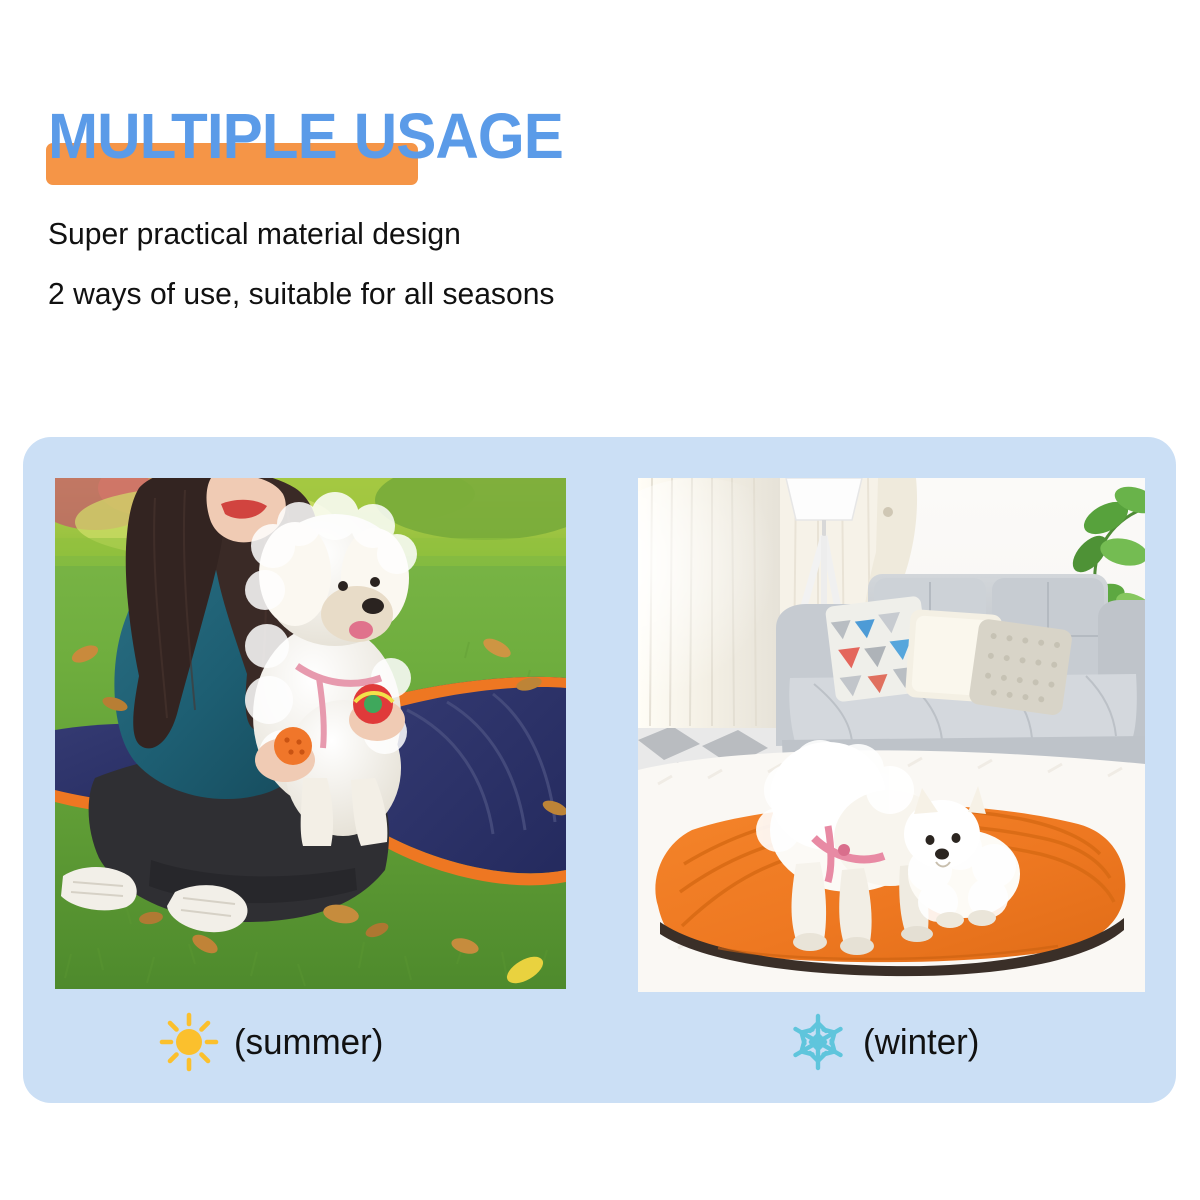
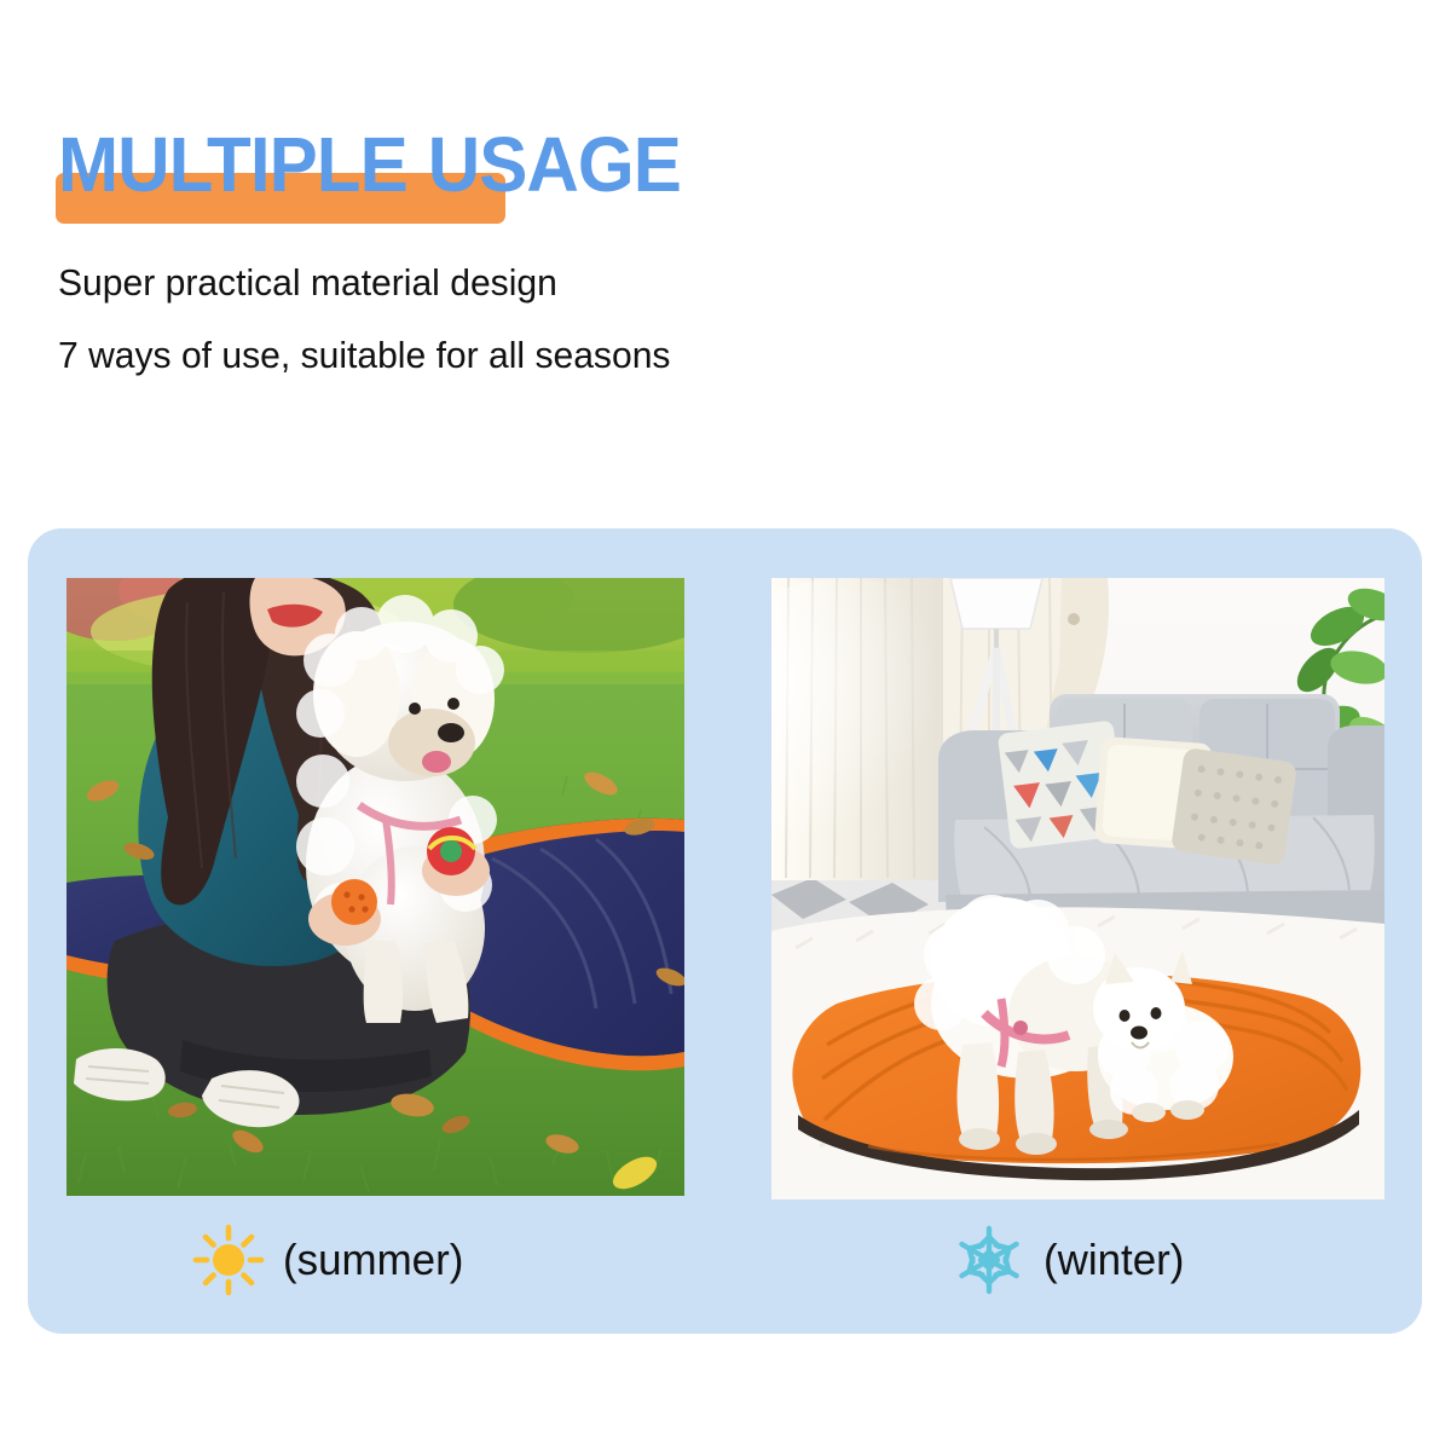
  MULTIPLE USAGE
  Super practical material design
- 2 ways of use, suitable for all seasons
+ 7 ways of use, suitable for all seasons
  (summer)
  (winter)
